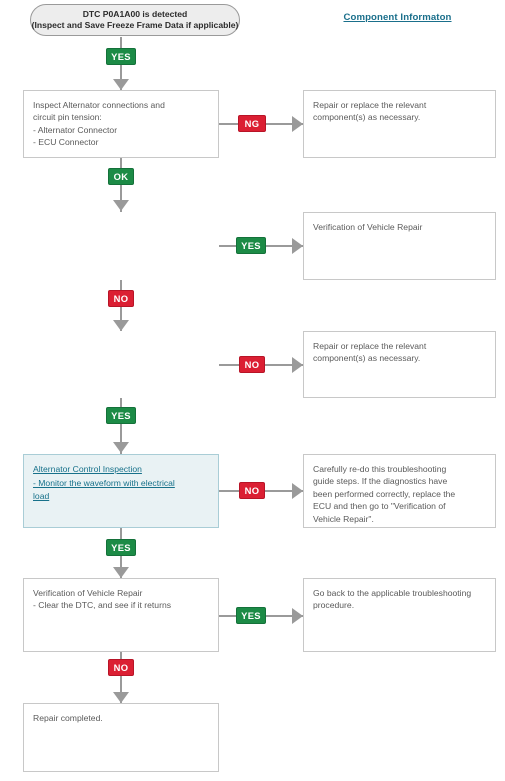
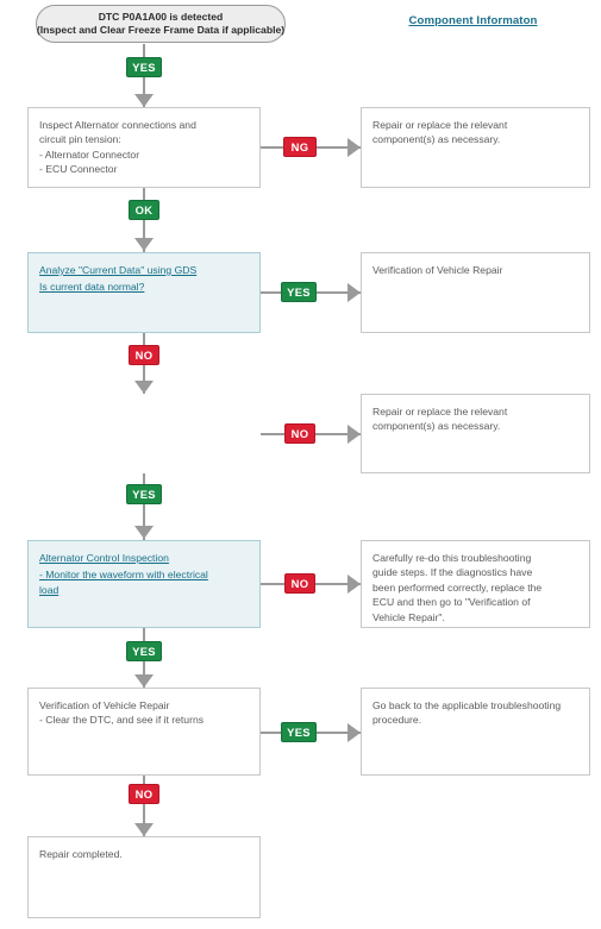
  DTC P0A1A00 is detected
- (Inspect and Save Freeze Frame Data if applicable)
+ (Inspect and Clear Freeze Frame Data if applicable)
  Component Informaton
  YES
  Inspect Alternator connections and
  circuit pin tension:
  - Alternator Connector
  - ECU Connector
  NG
  Repair or replace the relevant
  component(s) as necessary.
  OK
+ Analyze "Current Data" using GDS
+ Is current data normal?
  YES
  Verification of Vehicle Repair
  NO
  NO
  Repair or replace the relevant
  component(s) as necessary.
  YES
  Alternator Control Inspection
  - Monitor the waveform with electrical
  load
  NO
  Carefully re-do this troubleshooting
  guide steps. If the diagnostics have
  been performed correctly, replace the
  ECU and then go to "Verification of
  Vehicle Repair".
  YES
  Verification of Vehicle Repair
  - Clear the DTC, and see if it returns
  YES
  Go back to the applicable troubleshooting
  procedure.
  NO
  Repair completed.
